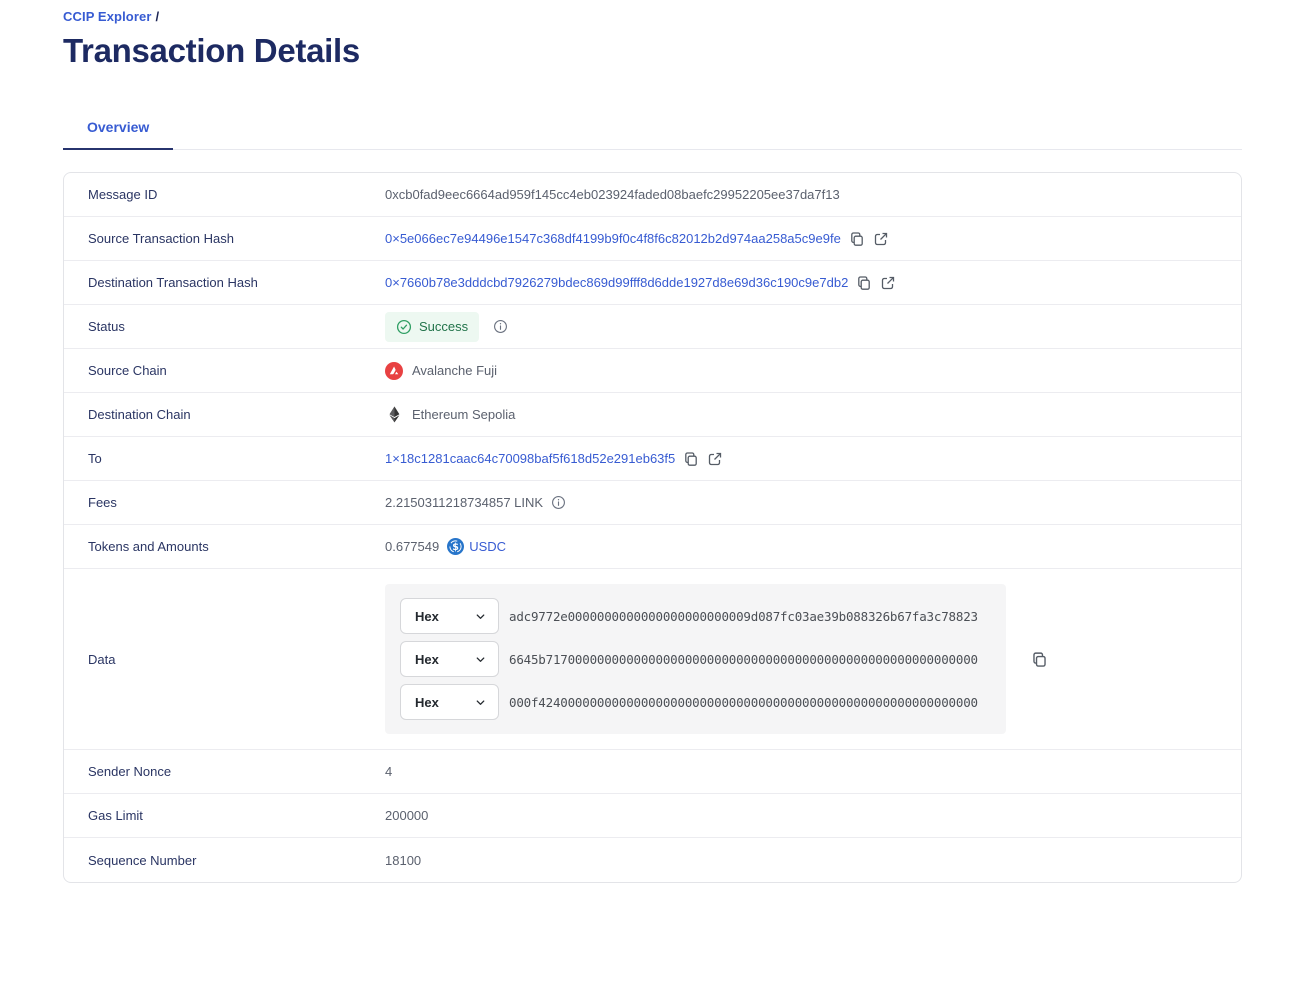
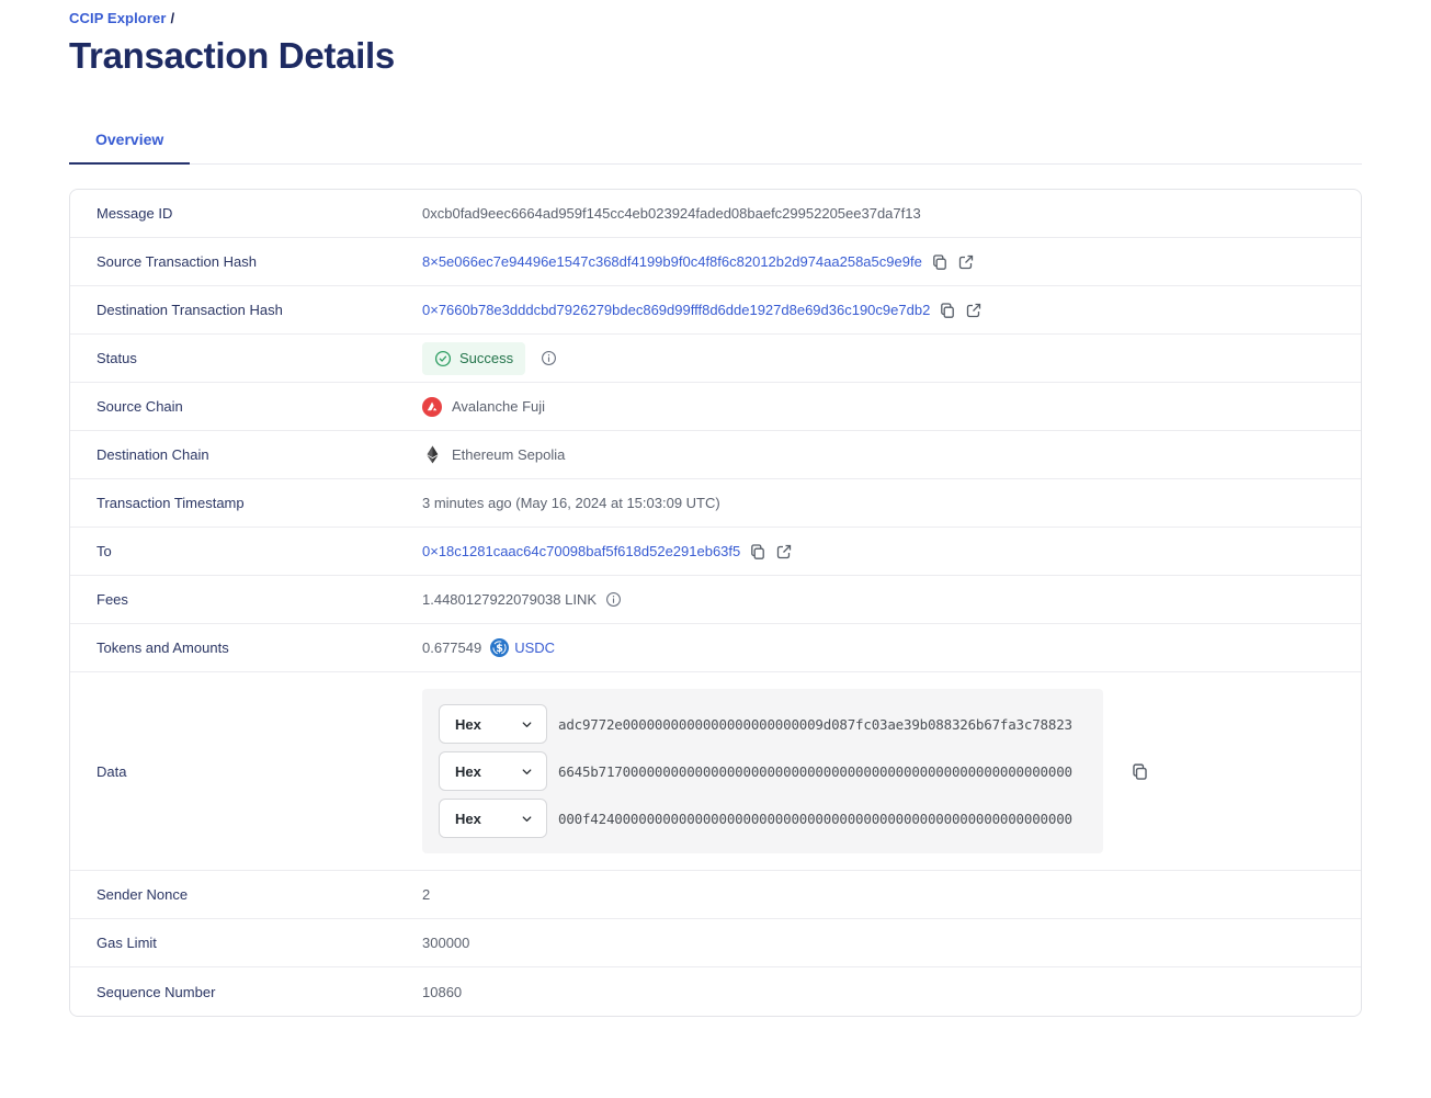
  CCIP Explorer /
  Transaction Details
  Overview
  Message ID
  0xcb0fad9eec6664ad959f145cc4eb023924faded08baefc29952205ee37da7f13
  Source Transaction Hash
- 0×5e066ec7e94496e1547c368df4199b9f0c4f8f6c82012b2d974aa258a5c9e9fe
+ 8×5e066ec7e94496e1547c368df4199b9f0c4f8f6c82012b2d974aa258a5c9e9fe
  Destination Transaction Hash
  0×7660b78e3dddcbd7926279bdec869d99fff8d6dde1927d8e69d36c190c9e7db2
  Status
  Success
  Source Chain
  Avalanche Fuji
  Destination Chain
  Ethereum Sepolia
+ Transaction Timestamp
+ 3 minutes ago (May 16, 2024 at 15:03:09 UTC)
  To
- 1×18c1281caac64c70098baf5f618d52e291eb63f5
+ 0×18c1281caac64c70098baf5f618d52e291eb63f5
  Fees
- 2.2150311218734857 LINK
+ 1.4480127922079038 LINK
  Tokens and Amounts
  0.677549
  $
  USDC
  Data
  Hex
  adc9772e0000000000000000000000009d087fc03ae39b088326b67fa3c78823
  Hex
  6645b71700000000000000000000000000000000000000000000000000000000
  Hex
  000f424000000000000000000000000000000000000000000000000000000000
  Sender Nonce
- 4
+ 2
  Gas Limit
- 200000
+ 300000
  Sequence Number
- 18100
+ 10860
